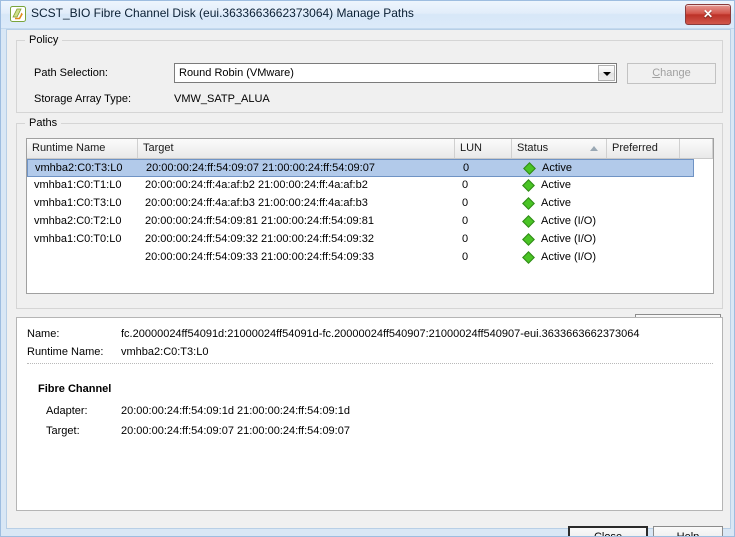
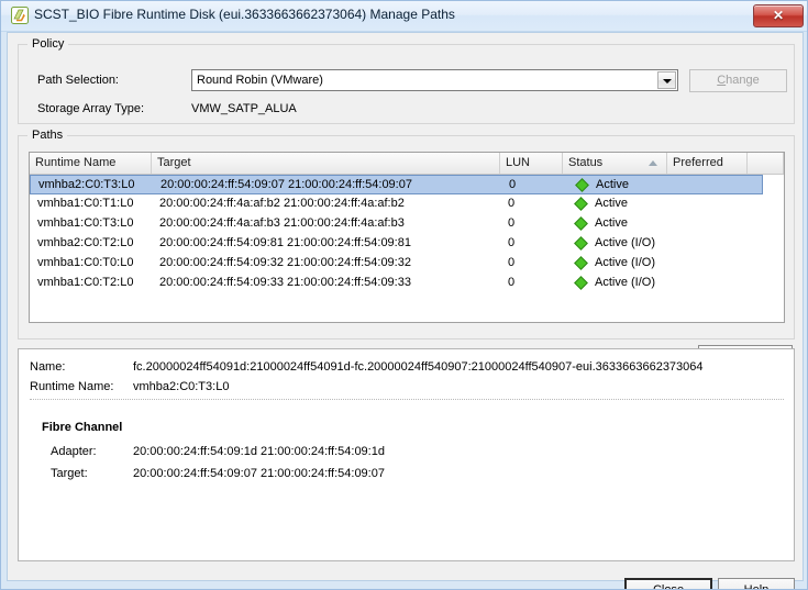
- SCST_BIO Fibre Channel Disk (eui.3633663662373064) Manage Paths
+ SCST_BIO Fibre Runtime Disk (eui.3633663662373064) Manage Paths
  ✕
  Policy
  Path Selection:
  Round Robin (VMware)
  Change
  Storage Array Type:
  VMW_SATP_ALUA
  Paths
  Runtime Name
  Target
  LUN
  Status
  Preferred
  vmhba2:C0:T3:L0
  20:00:00:24:ff:54:09:07 21:00:00:24:ff:54:09:07
  0
  Active
  vmhba1:C0:T1:L0
  20:00:00:24:ff:4a:af:b2 21:00:00:24:ff:4a:af:b2
  0
  Active
  vmhba1:C0:T3:L0
  20:00:00:24:ff:4a:af:b3 21:00:00:24:ff:4a:af:b3
  0
  Active
  vmhba2:C0:T2:L0
  20:00:00:24:ff:54:09:81 21:00:00:24:ff:54:09:81
  0
  Active (I/O)
  vmhba1:C0:T0:L0
  20:00:00:24:ff:54:09:32 21:00:00:24:ff:54:09:32
  0
  Active (I/O)
+ vmhba1:C0:T2:L0
  20:00:00:24:ff:54:09:33 21:00:00:24:ff:54:09:33
  0
  Active (I/O)
  Name:
  fc.20000024ff54091d:21000024ff54091d-fc.20000024ff540907:21000024ff540907-eui.3633663662373064
  Runtime Name:
  vmhba2:C0:T3:L0
  Fibre Channel
  Adapter:
  20:00:00:24:ff:54:09:1d 21:00:00:24:ff:54:09:1d
  Target:
  20:00:00:24:ff:54:09:07 21:00:00:24:ff:54:09:07
